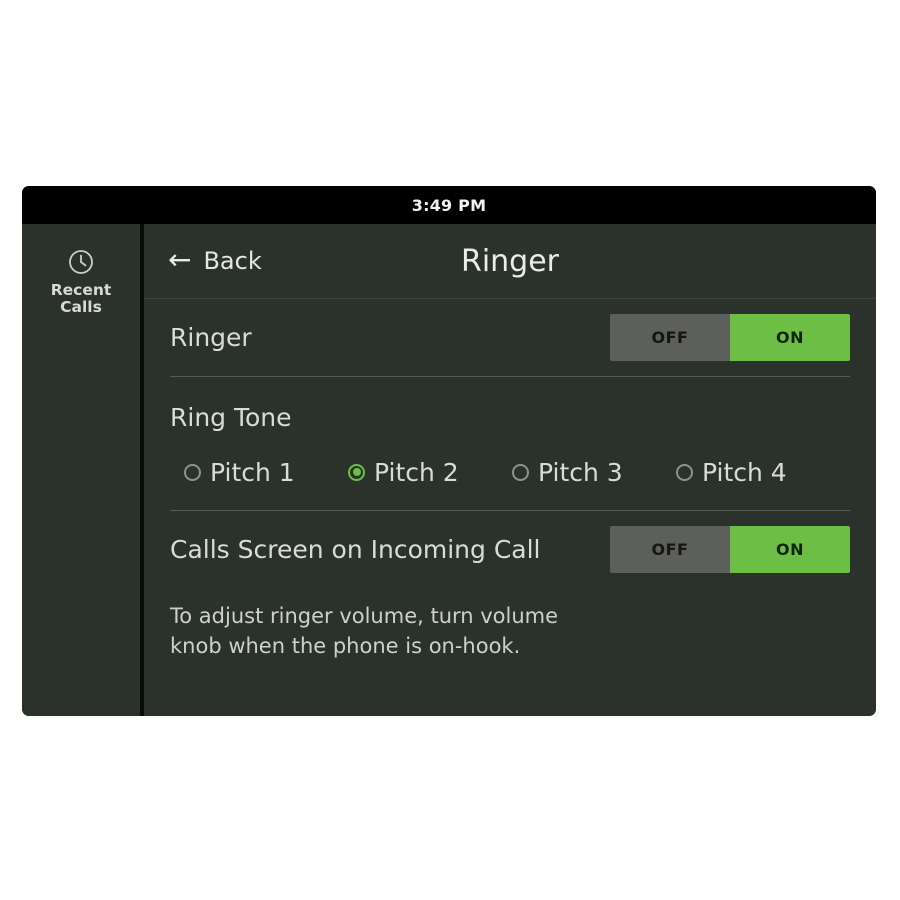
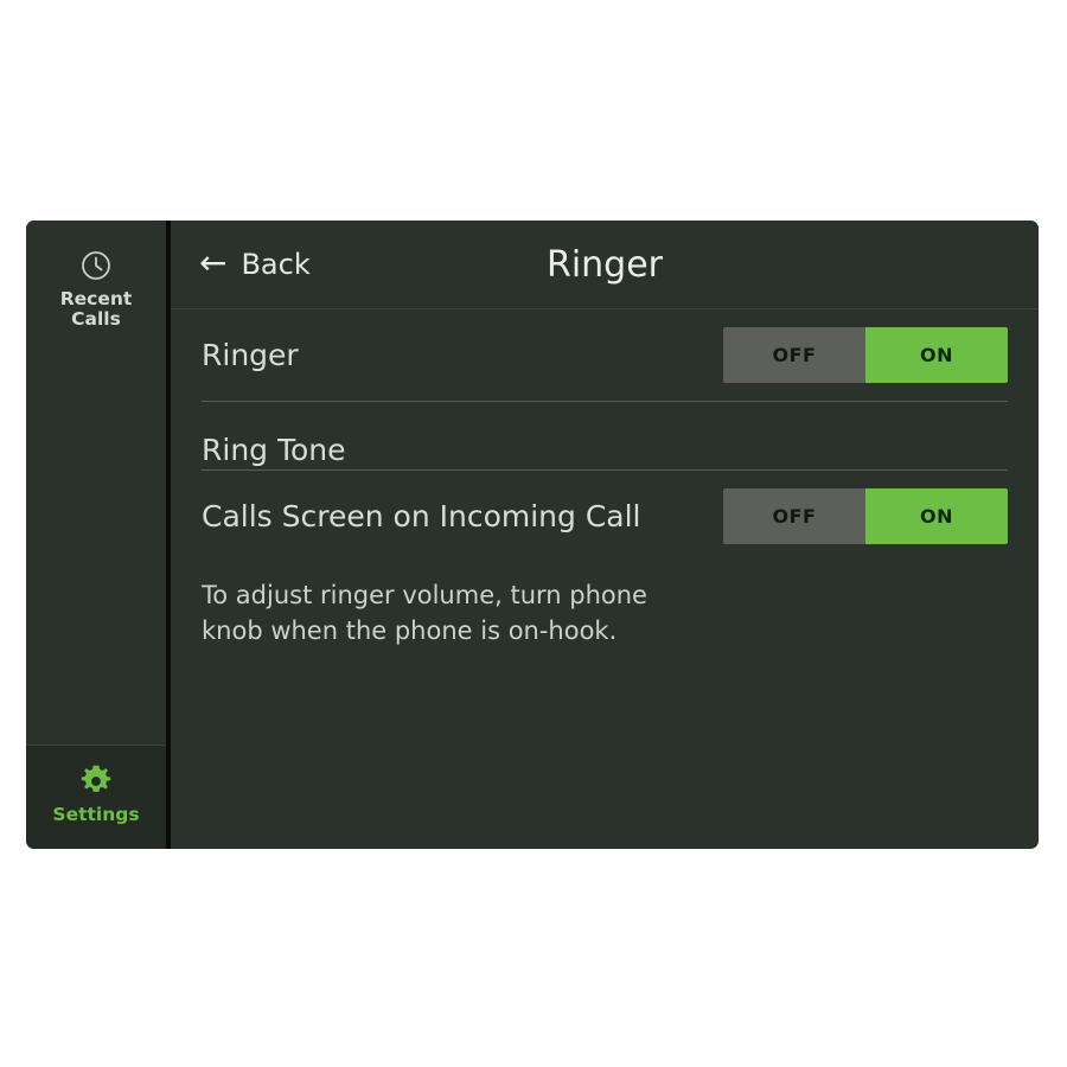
- 3:49 PM
  Recent
  Calls
+ Settings
  ←
  Back
  Ringer
  Ringer
  OFF
  ON
  Ring Tone
- Pitch 1
- Pitch 2
- Pitch 3
- Pitch 4
  Calls Screen on Incoming Call
  OFF
  ON
- To adjust ringer volume, turn volume knob when the phone is on-hook.
+ To adjust ringer volume, turn phone knob when the phone is on-hook.
